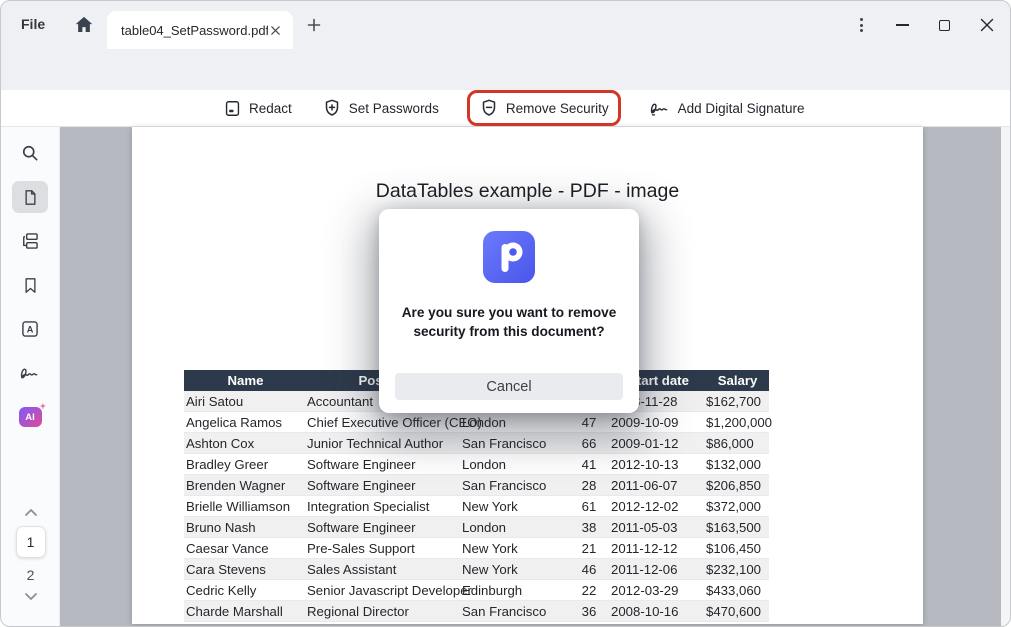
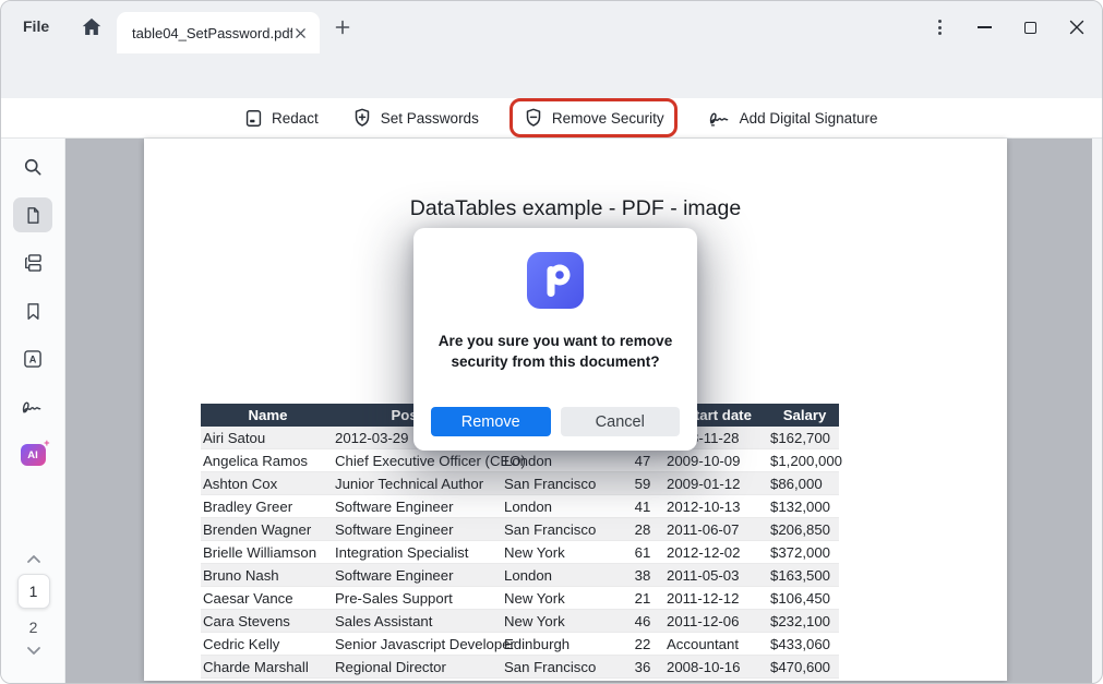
  File
  table04_SetPassword.pdf
  Redact
  Set Passwords
  Remove Security
  Add Digital Signature
  A
  AI
  +
  1
  2
  DataTables example - PDF - image
  Name
  tart date
  Salary
  Airi Satou
- Accountant
+ 2012-03-29
  $162,700
  Angelica Ramos
  Chief Executive Officer (C
  London
  47
  2009-10-09
  $1,200,000
  Ashton Cox
  Junior Technical Author
  San Francisco
- 66
+ 59
  2009-01-12
  $86,000
  Bradley Greer
  Software Engineer
  London
  41
  2012-10-13
  $132,000
  Brenden Wagner
  Software Engineer
  San Francisco
  28
  2011-06-07
  $206,850
  Brielle Williamson
  Integration Specialist
  New York
  61
  2012-12-02
  $372,000
  Bruno Nash
  Software Engineer
  London
  38
  2011-05-03
  $163,500
  Caesar Vance
  Pre-Sales Support
  New York
  21
  2011-12-12
  $106,450
  Cara Stevens
  Sales Assistant
  New York
  46
  2011-12-06
  $232,100
  Cedric Kelly
  Senior Javascript Develop
  Edinburgh
  22
- 2012-03-29
+ Accountant
  $433,060
  Charde Marshall
  Regional Director
  San Francisco
  36
  2008-10-16
  $470,600
  Are you sure you want to remove security from this document?
+ Remove
  Cancel
